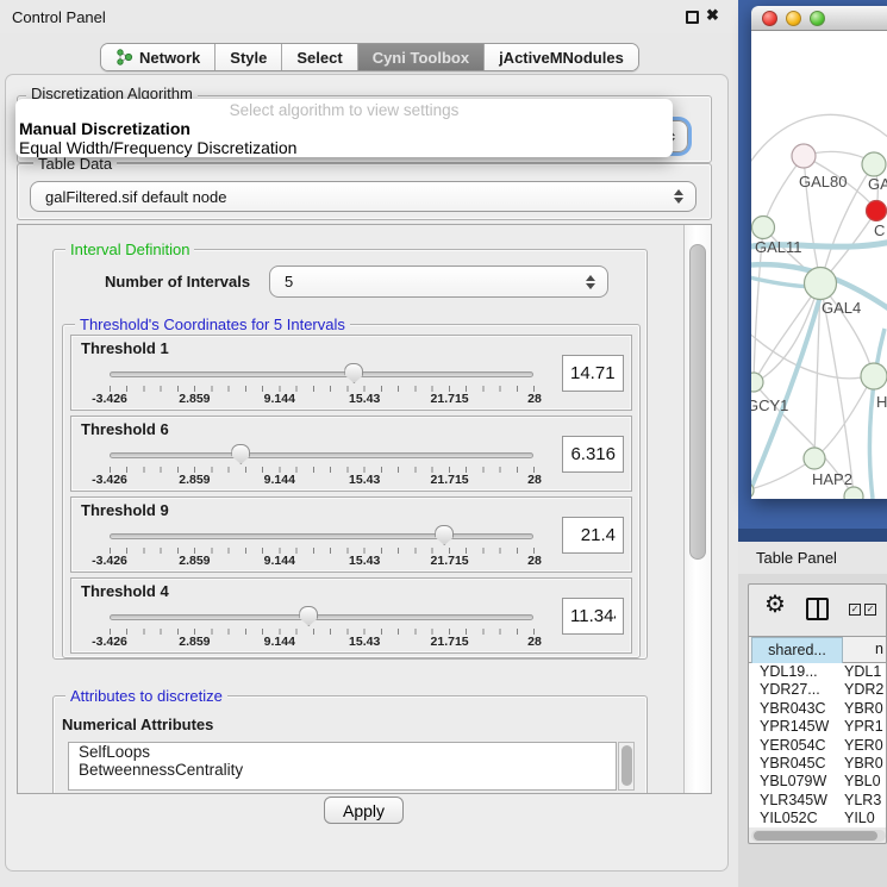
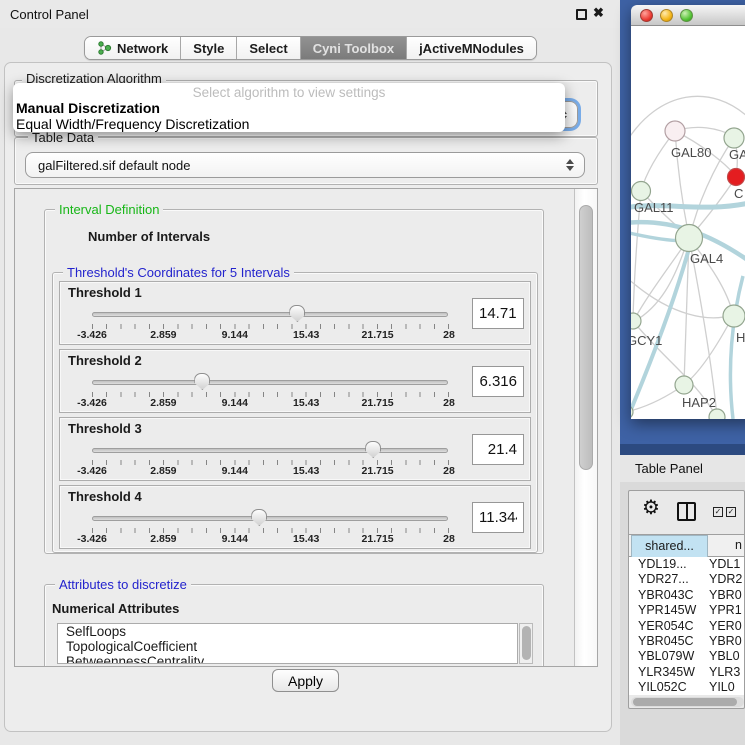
  Control Panel
  ✖
  Network
  Style
  Select
  Cyni Toolbox
  jActiveMNodules
  Discretization Algorithm
  Select algorithm to view settings
  Manual Discretization
  Equal Width/Frequency Discretization
  Table Data
  galFiltered.sif default node
  Interval Definition
  Number of Intervals
- 5
  Threshold's Coordinates for 5 Intervals
  Threshold 1
  -3.426
  2.859
  9.144
  15.43
  21.715
  28
  14.71
- Threshold 6
+ Threshold 2
  -3.426
  2.859
  9.144
  15.43
  21.715
  28
  6.316
- Threshold 9
+ Threshold 3
  -3.426
  2.859
  9.144
  15.43
  21.715
  28
  21.4
  Threshold 4
  -3.426
  2.859
  9.144
  15.43
  21.715
  28
  11.34
  Attributes to discretize
  Numerical Attributes
  SelfLoops
+ TopologicalCoefficient
  BetweennessCentrality
  Apply
  GAL80
  GA
  C
  GAL11
  GAL4
  GCY1
  H
  HAP2
  Table Panel
  ⚙
  ✓
  ✓
  shared...
  n
  YDL19... YDL1
  YDR27... YDR2
  YBR043C YBR0
  YPR145W YPR1
  YER054C YER0
  YBR045C YBR0
  YBL079W YBL0
  YLR345W YLR3
  YIL052C YIL0
